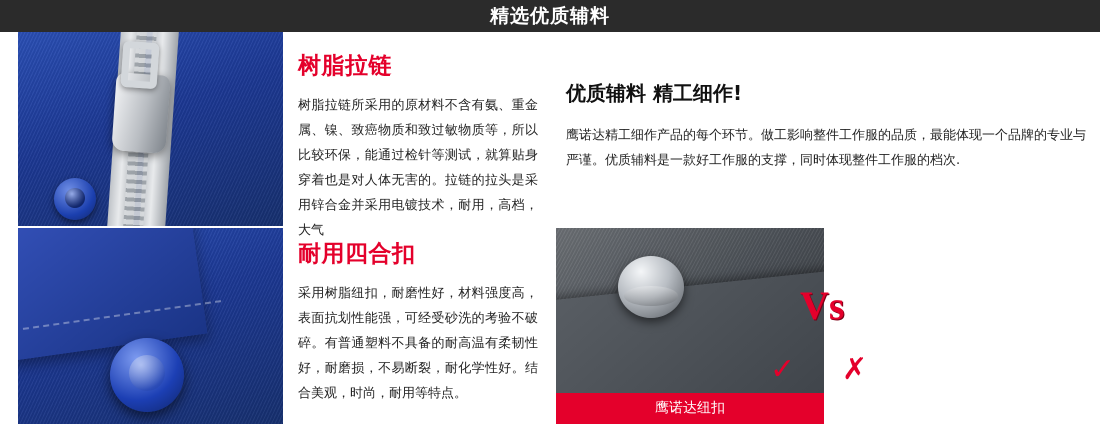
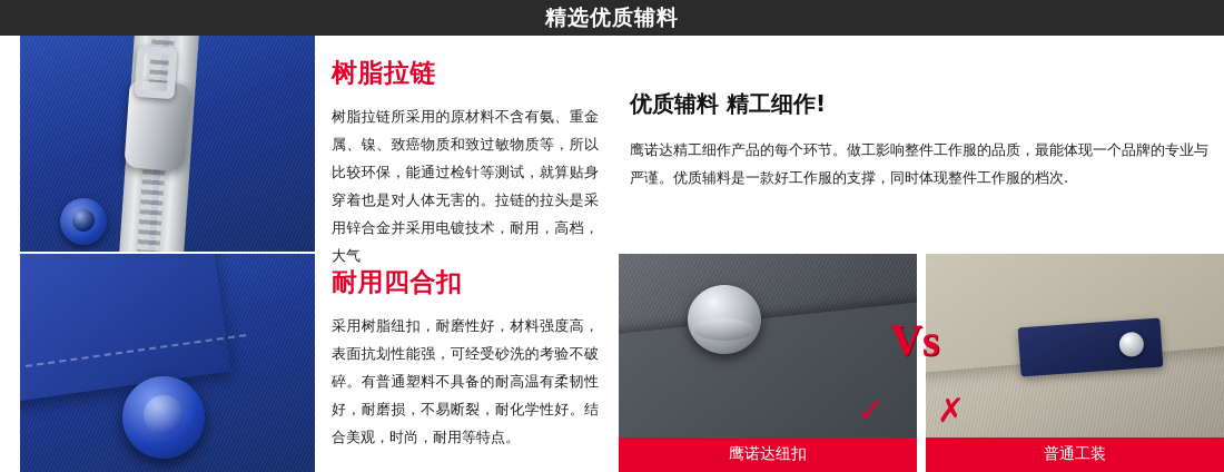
  精选优质辅料
  树脂拉链
  树脂拉链所采用的原材料不含有氨、重金属、镍、致癌物质和致过敏物质等，所以比较环保，能通过检针等测试，就算贴身穿着也是对人体无害的。拉链的拉头是采用锌合金并采用电镀技术，耐用，高档，大气
  优质辅料 精工细作!
  鹰诺达精工细作产品的每个环节。做工影响整件工作服的品质，最能体现一个品牌的专业与严谨。优质辅料是一款好工作服的支撑，同时体现整件工作服的档次.
  耐用四合扣
  采用树脂纽扣，耐磨性好，材料强度高，表面抗划性能强，可经受砂洗的考验不破碎。有普通塑料不具备的耐高温有柔韧性好，耐磨损，不易断裂，耐化学性好。结合美观，时尚，耐用等特点。
  鹰诺达纽扣
+ 普通工装
  Vs
  ✓
  ✗
